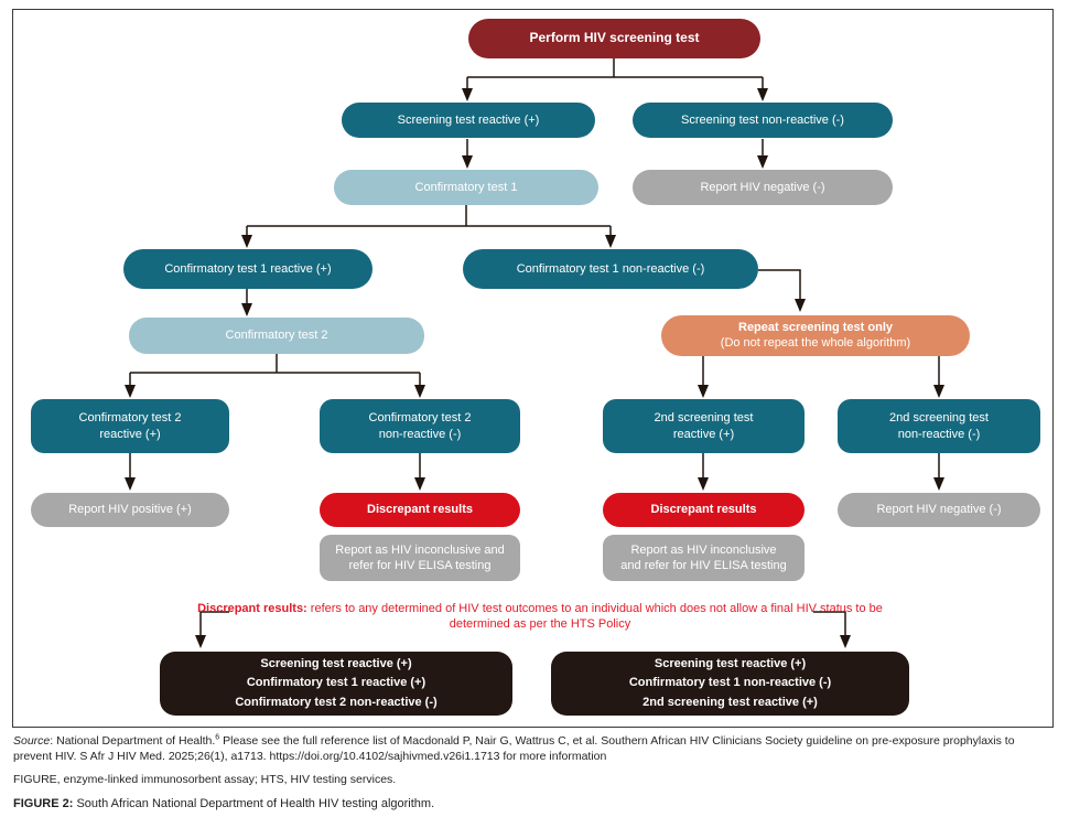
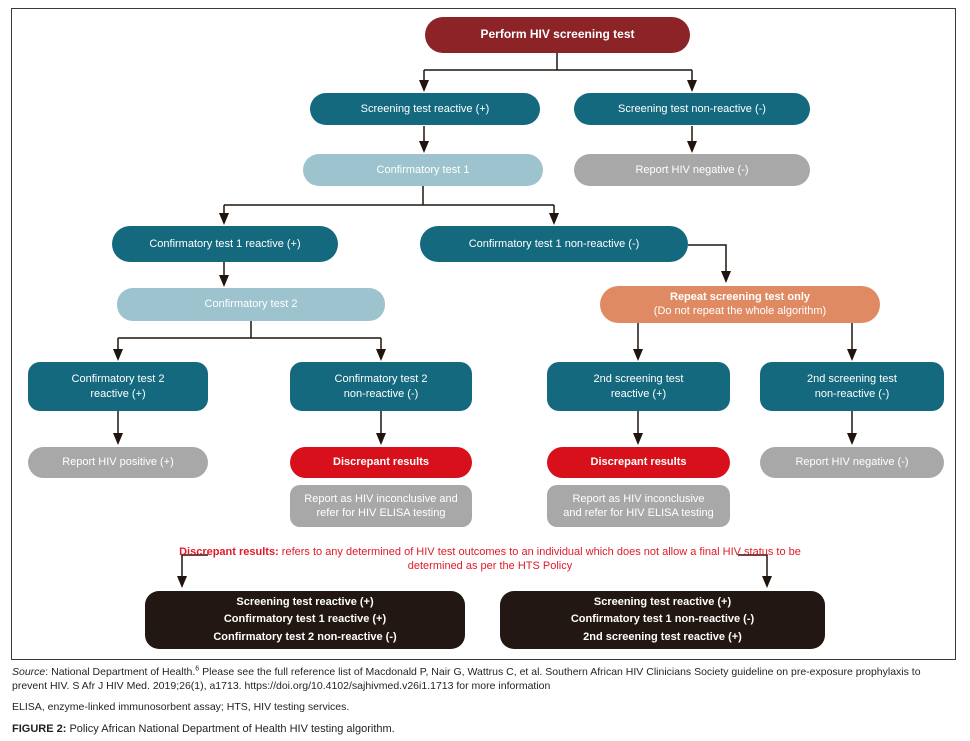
  Perform HIV screening test
  Screening test reactive (+)
  Screening test non-reactive (-)
  Confirmatory test 1
  Report HIV negative (-)
  Confirmatory test 1 reactive (+)
  Confirmatory test 1 non-reactive (-)
  Confirmatory test 2
  Repeat screening test only
  (Do not repeat the whole algorithm)
  Confirmatory test 2
  reactive (+)
  Confirmatory test 2
  non-reactive (-)
  2nd screening test
  reactive (+)
  2nd screening test
  non-reactive (-)
  Report HIV positive (+)
  Discrepant results
  Discrepant results
  Report HIV negative (-)
  Report as HIV inconclusive and
  refer for HIV ELISA testing
  Report as HIV inconclusive
  and refer for HIV ELISA testing
  Discrepant results: refers to any determined of HIV test outcomes to an individual which does not allow a final HIV status to be determined as per the HTS Policy
  Screening test reactive (+)
  Confirmatory test 1 reactive (+)
  Confirmatory test 2 non-reactive (-)
  Screening test reactive (+)
  Confirmatory test 1 non-reactive (-)
  2nd screening test reactive (+)
- Source: National Department of Health. Please see the full reference list of Macdonald P, Nair G, Wattrus C, et al. Southern African HIV Clinicians Society guideline on pre-exposure prophylaxis to prevent HIV. S Afr J HIV Med. 2025;26(1), a1713. https://doi.org/10.4102/sajhivmed.v26i1.1713 for more information
+ Source: National Department of Health. Please see the full reference list of Macdonald P, Nair G, Wattrus C, et al. Southern African HIV Clinicians Society guideline on pre-exposure prophylaxis to prevent HIV. S Afr J HIV Med. 2019;26(1), a1713. https://doi.org/10.4102/sajhivmed.v26i1.1713 for more information
- FIGURE, enzyme-linked immunosorbent assay; HTS, HIV testing services.
+ ELISA, enzyme-linked immunosorbent assay; HTS, HIV testing services.
- FIGURE 2: South African National Department of Health HIV testing algorithm.
+ FIGURE 2: Policy African National Department of Health HIV testing algorithm.
